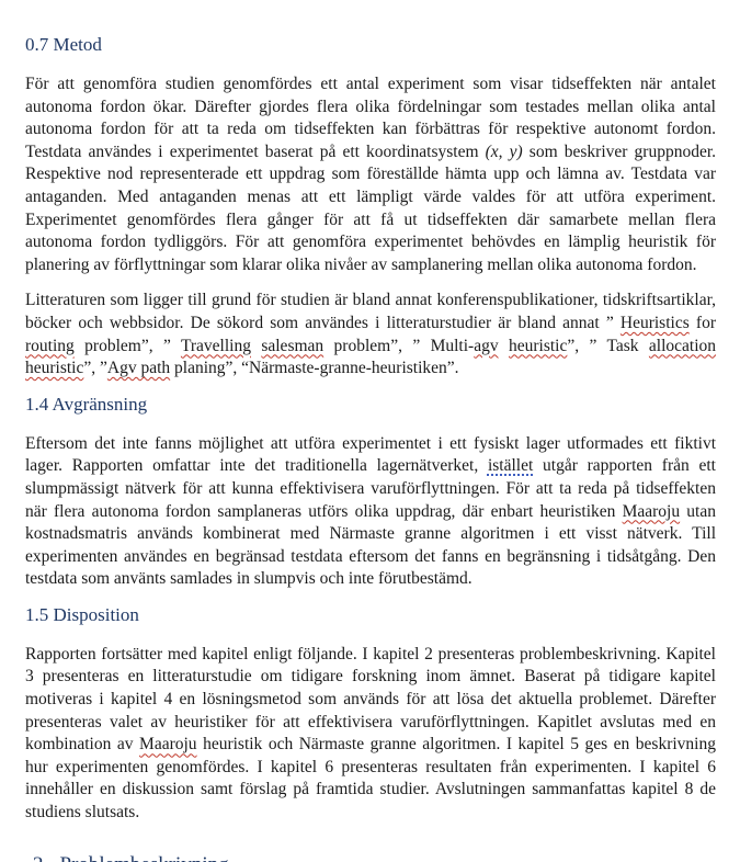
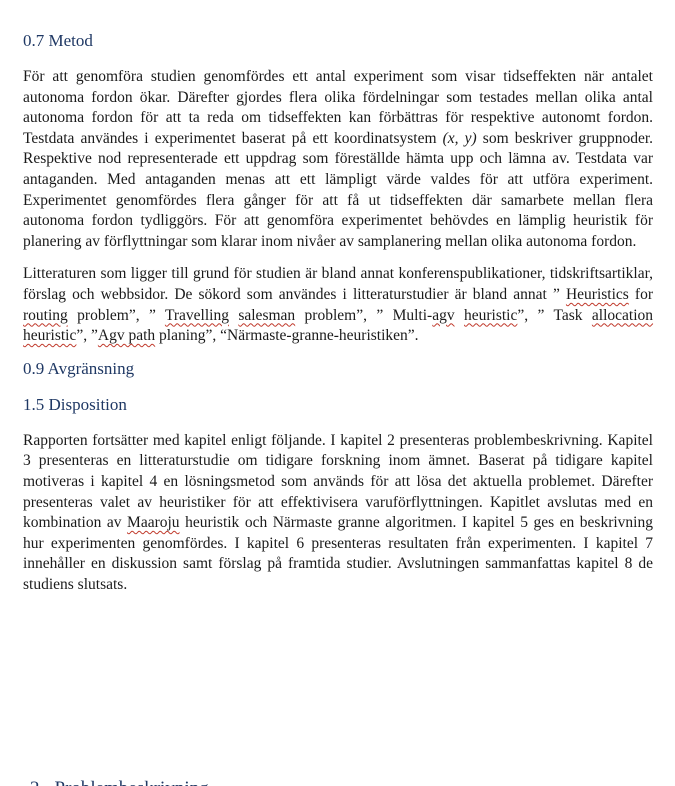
  0.7 Metod
- För att genomföra studien genomfördes ett antal experiment som visar tidseffekten när antalet autonoma fordon ökar. Därefter gjordes flera olika fördelningar som testades mellan olika antal autonoma fordon för att ta reda om tidseffekten kan förbättras för respektive autonomt fordon. Testdata användes i experimentet baserat på ett koordinatsystem (x, y) som beskriver gruppnoder. Respektive nod representerade ett uppdrag som föreställde hämta upp och lämna av. Testdata var antaganden. Med antaganden menas att ett lämpligt värde valdes för att utföra experiment. Experimentet genomfördes flera gånger för att få ut tidseffekten där samarbete mellan flera autonoma fordon tydliggörs. För att genomföra experimentet behövdes en lämplig heuristik för planering av förflyttningar som klarar olika nivåer av samplanering mellan olika autonoma fordon.
+ För att genomföra studien genomfördes ett antal experiment som visar tidseffekten när antalet autonoma fordon ökar. Därefter gjordes flera olika fördelningar som testades mellan olika antal autonoma fordon för att ta reda om tidseffekten kan förbättras för respektive autonomt fordon. Testdata användes i experimentet baserat på ett koordinatsystem (x, y) som beskriver gruppnoder. Respektive nod representerade ett uppdrag som föreställde hämta upp och lämna av. Testdata var antaganden. Med antaganden menas att ett lämpligt värde valdes för att utföra experiment. Experimentet genomfördes flera gånger för att få ut tidseffekten där samarbete mellan flera autonoma fordon tydliggörs. För att genomföra experimentet behövdes en lämplig heuristik för planering av förflyttningar som klarar inom nivåer av samplanering mellan olika autonoma fordon.
- Litteraturen som ligger till grund för studien är bland annat konferenspublikationer, tidskriftsartiklar, böcker och webbsidor. De sökord som användes i litteraturstudier är bland annat ” Heuristics for routing problem”, ” Travelling salesman problem”, ” Multi-agv heuristic”, ” Task allocation heuristic”, ”Agv path planing”, “Närmaste-granne-heuristiken”.
+ Litteraturen som ligger till grund för studien är bland annat konferenspublikationer, tidskriftsartiklar, förslag och webbsidor. De sökord som användes i litteraturstudier är bland annat ” Heuristics for routing problem”, ” Travelling salesman problem”, ” Multi-agv heuristic”, ” Task allocation heuristic”, ”Agv path planing”, “Närmaste-granne-heuristiken”.
- 1.4 Avgränsning
+ 0.9 Avgränsning
- Eftersom det inte fanns möjlighet att utföra experimentet i ett fysiskt lager utformades ett fiktivt lager. Rapporten omfattar inte det traditionella lagernätverket, istället utgår rapporten från ett slumpmässigt nätverk för att kunna effektivisera varuförflyttningen. För att ta reda på tidseffekten när flera autonoma fordon samplaneras utförs olika uppdrag, där enbart heuristiken Maaroju utan kostnadsmatris används kombinerat med Närmaste granne algoritmen i ett visst nätverk. Till experimenten användes en begränsad testdata eftersom det fanns en begränsning i tidsåtgång. Den testdata som använts samlades in slumpvis och inte förutbestämd.
  1.5 Disposition
- Rapporten fortsätter med kapitel enligt följande. I kapitel 2 presenteras problembeskrivning. Kapitel 3 presenteras en litteraturstudie om tidigare forskning inom ämnet. Baserat på tidigare kapitel motiveras i kapitel 4 en lösningsmetod som används för att lösa det aktuella problemet. Därefter presenteras valet av heuristiker för att effektivisera varuförflyttningen. Kapitlet avslutas med en kombination av Maaroju heuristik och Närmaste granne algoritmen. I kapitel 5 ges en beskrivning hur experimenten genomfördes. I kapitel 6 presenteras resultaten från experimenten. I kapitel 6 innehåller en diskussion samt förslag på framtida studier. Avslutningen sammanfattas kapitel 8 de studiens slutsats.
+ Rapporten fortsätter med kapitel enligt följande. I kapitel 2 presenteras problembeskrivning. Kapitel 3 presenteras en litteraturstudie om tidigare forskning inom ämnet. Baserat på tidigare kapitel motiveras i kapitel 4 en lösningsmetod som används för att lösa det aktuella problemet. Därefter presenteras valet av heuristiker för att effektivisera varuförflyttningen. Kapitlet avslutas med en kombination av Maaroju heuristik och Närmaste granne algoritmen. I kapitel 5 ges en beskrivning hur experimenten genomfördes. I kapitel 6 presenteras resultaten från experimenten. I kapitel 7 innehåller en diskussion samt förslag på framtida studier. Avslutningen sammanfattas kapitel 8 de studiens slutsats.
